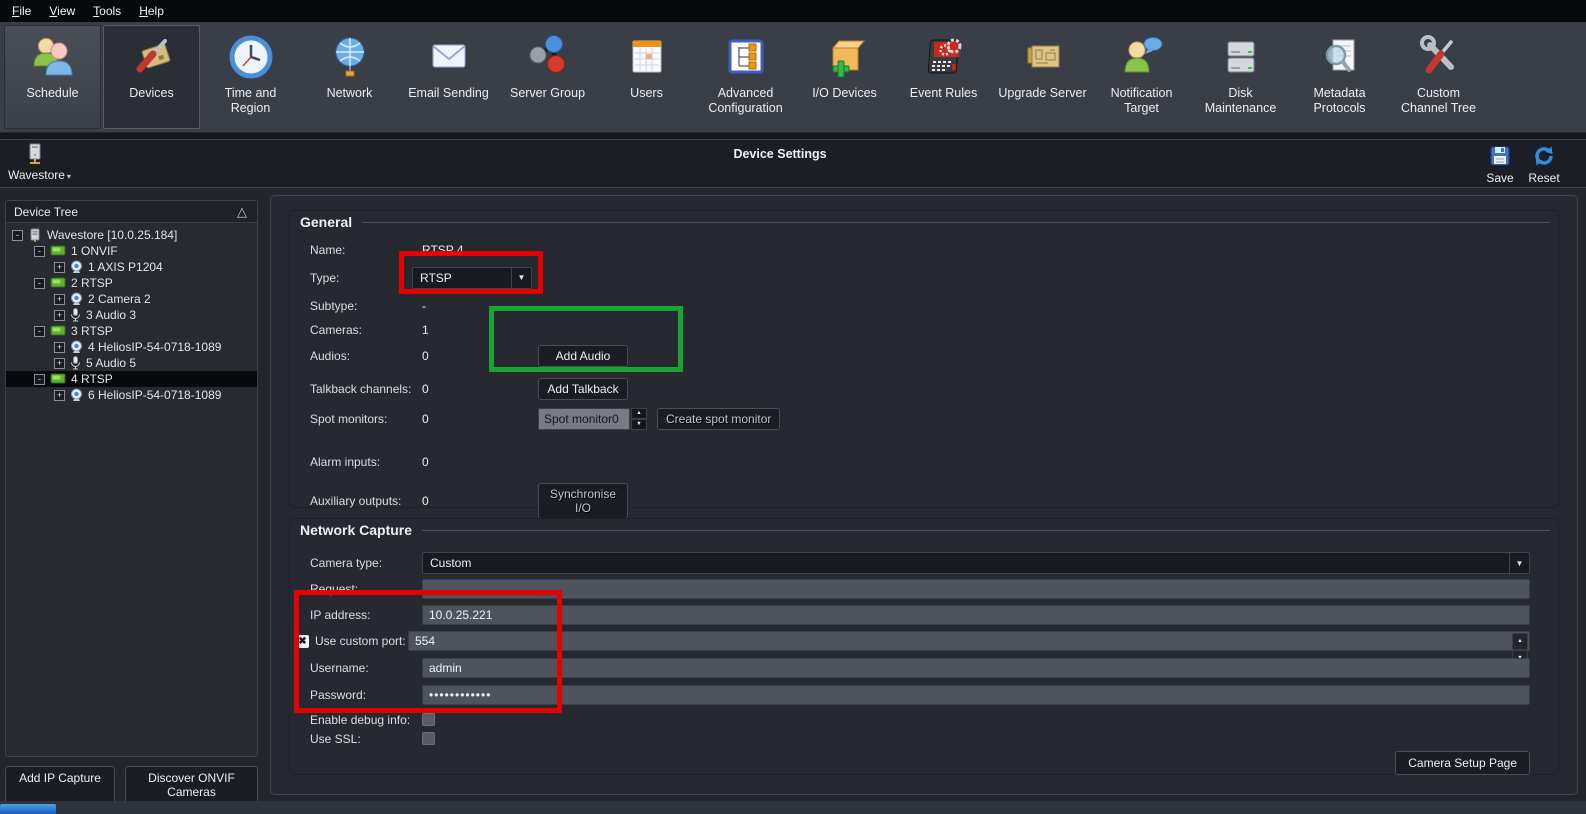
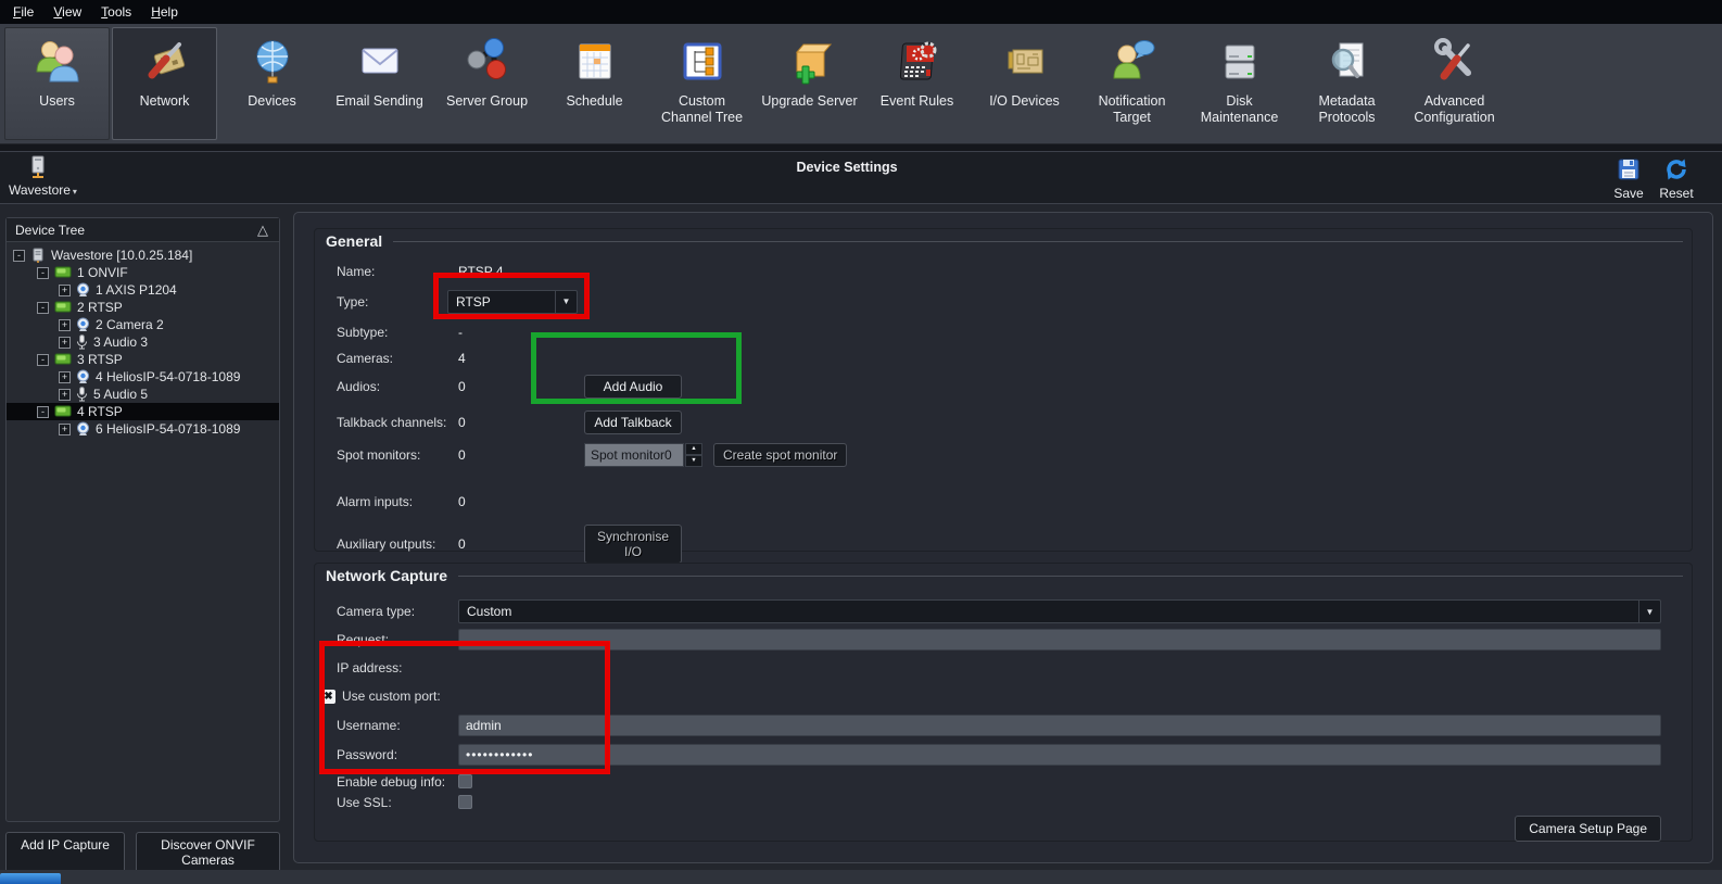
  File
  View
  Tools
  Help
- Schedule
+ Users
- Devices
+ Network
- Time and Region
- Network
+ Devices
  Email Sending
  Server Group
- Users
+ Schedule
- Advanced Configuration
+ Custom Channel Tree
- I/O Devices
+ Upgrade Server
  Event Rules
- Upgrade Server
+ I/O Devices
  Notification Target
  Disk Maintenance
  Metadata Protocols
- Custom Channel Tree
+ Advanced Configuration
  Wavestore ▾
  Device Settings
  Save
  Reset
  Device Tree
  △
  -
  Wavestore [10.0.25.184]
  -
  1 ONVIF
  +
  1 AXIS P1204
  -
  2 RTSP
  +
  2 Camera 2
  +
  3 Audio 3
  -
  3 RTSP
  +
  4 HeliosIP-54-0718-1089
  +
  5 Audio 5
  -
  4 RTSP
  +
  6 HeliosIP-54-0718-1089
  Add IP Capture
  Discover ONVIF Cameras
  General
  Name:
  RTSP 4
  Type:
  RTSP
  ▼
  Subtype:
  -
  Cameras:
- 1
+ 4
  Audios:
  0
  Add Audio
  Talkback channels:
  0
  Add Talkback
  Spot monitors:
  0
  Spot monitor0
  Create spot monitor
  Alarm inputs:
  0
  Auxiliary outputs:
  0
  Synchronise I/O
  Network Capture
  Camera type:
  Custom
  ▼
  Request:
  IP address:
- 10.0.25.221
  ✖
  Use custom port:
- 554
  Username:
  admin
  Password:
  ••••••••••••
  Enable debug info:
  Use SSL:
  Camera Setup Page
